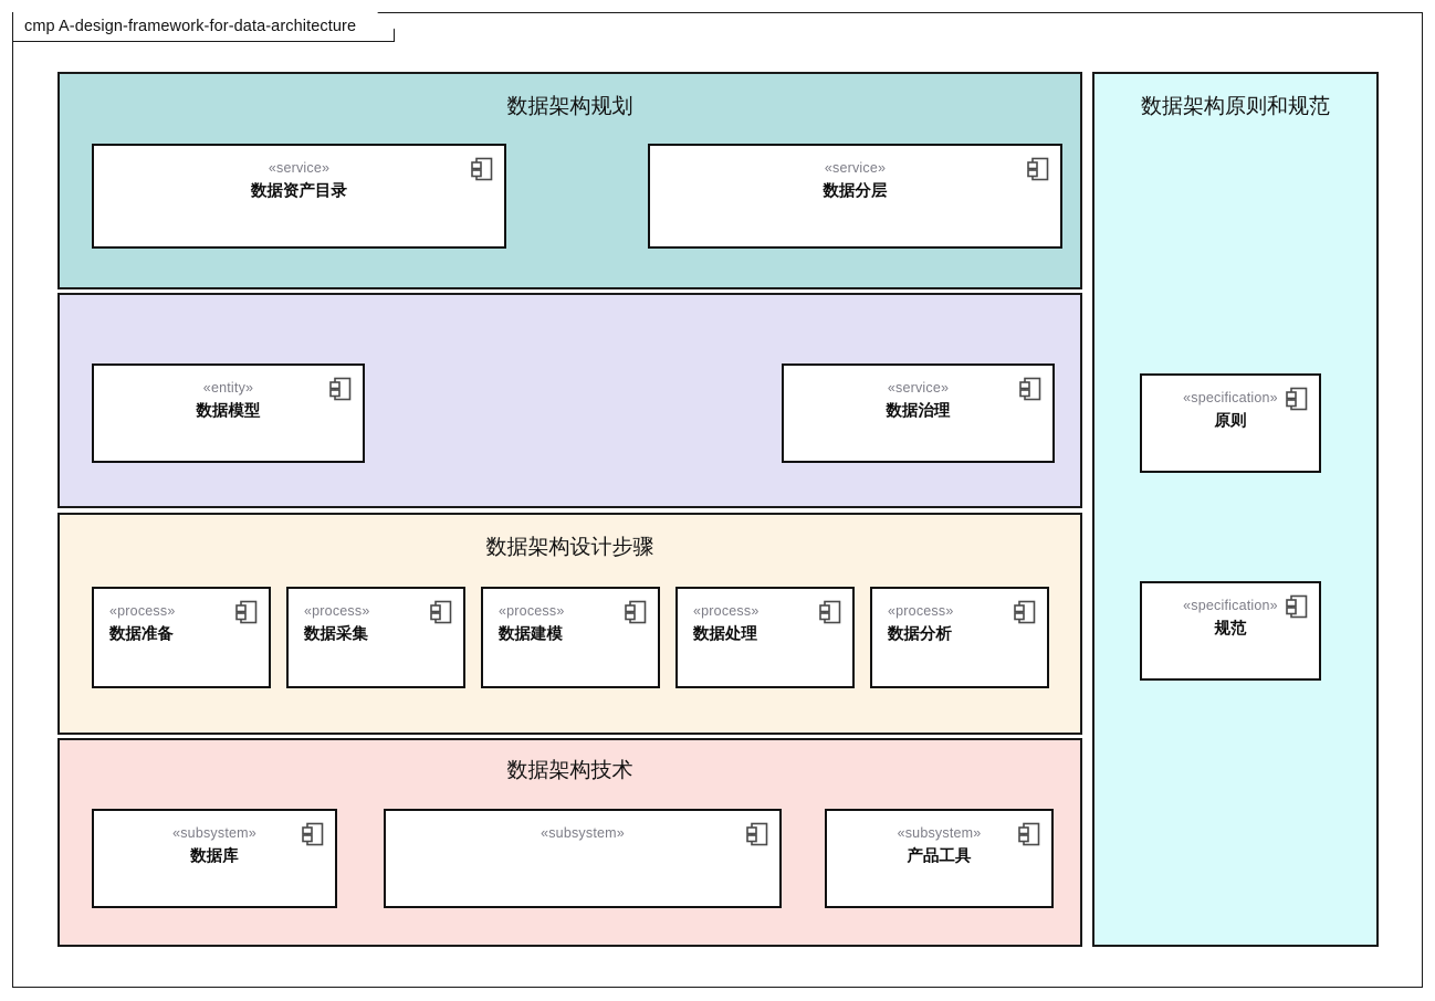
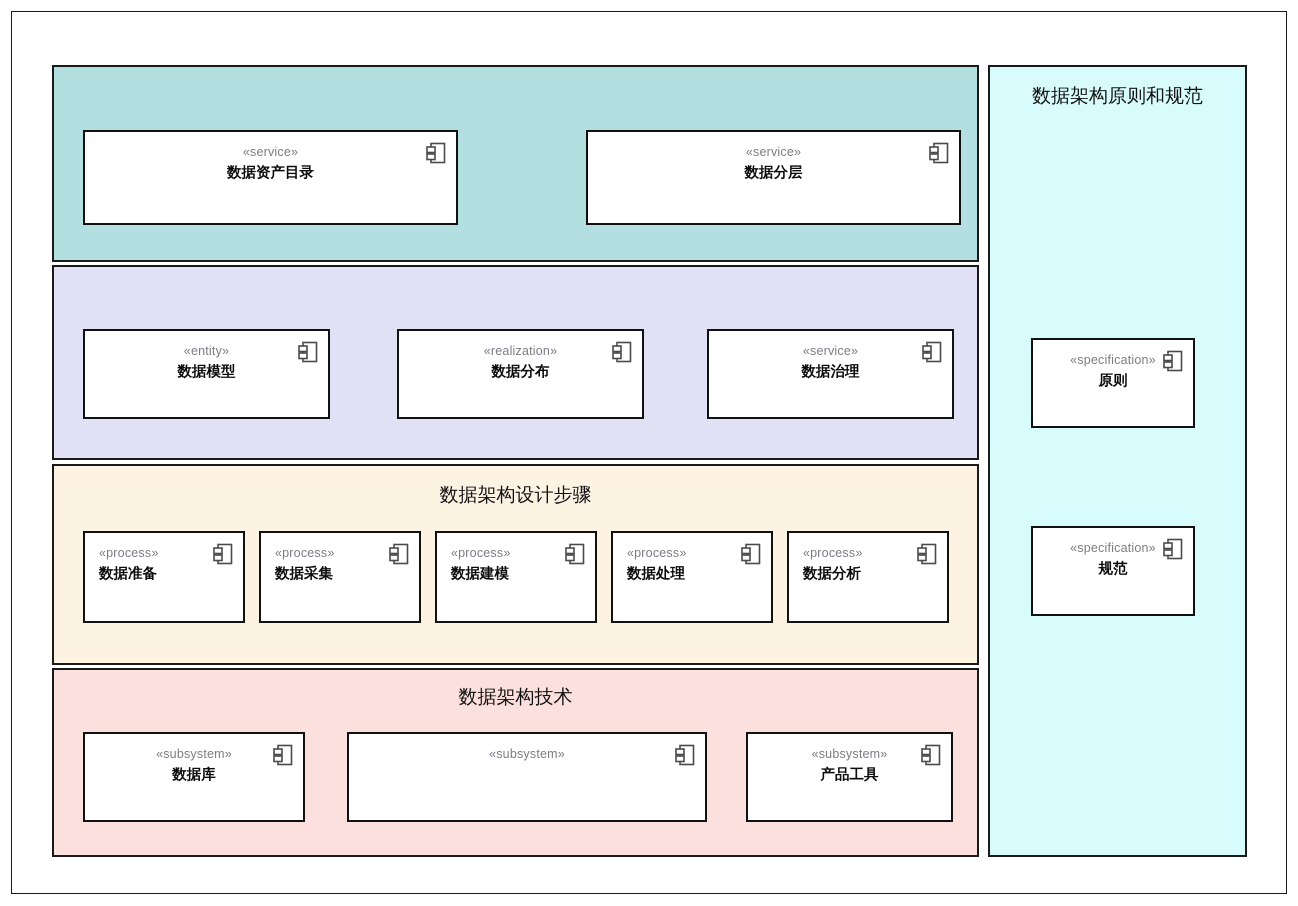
- cmp A-design-framework-for-data-architecture
- 数据架构规划
  «service»
  数据资产目录
  «service»
  数据分层
  «entity»
  数据模型
+ «realization»
+ 数据分布
  «service»
  数据治理
  数据架构设计步骤
  «process»
  数据准备
  «process»
  数据采集
  «process»
  数据建模
  «process»
  数据处理
  «process»
  数据分析
  数据架构技术
  «subsystem»
  数据库
  «subsystem»
  «subsystem»
  产品工具
  数据架构原则和规范
  «specification»
  原则
  «specification»
  规范
